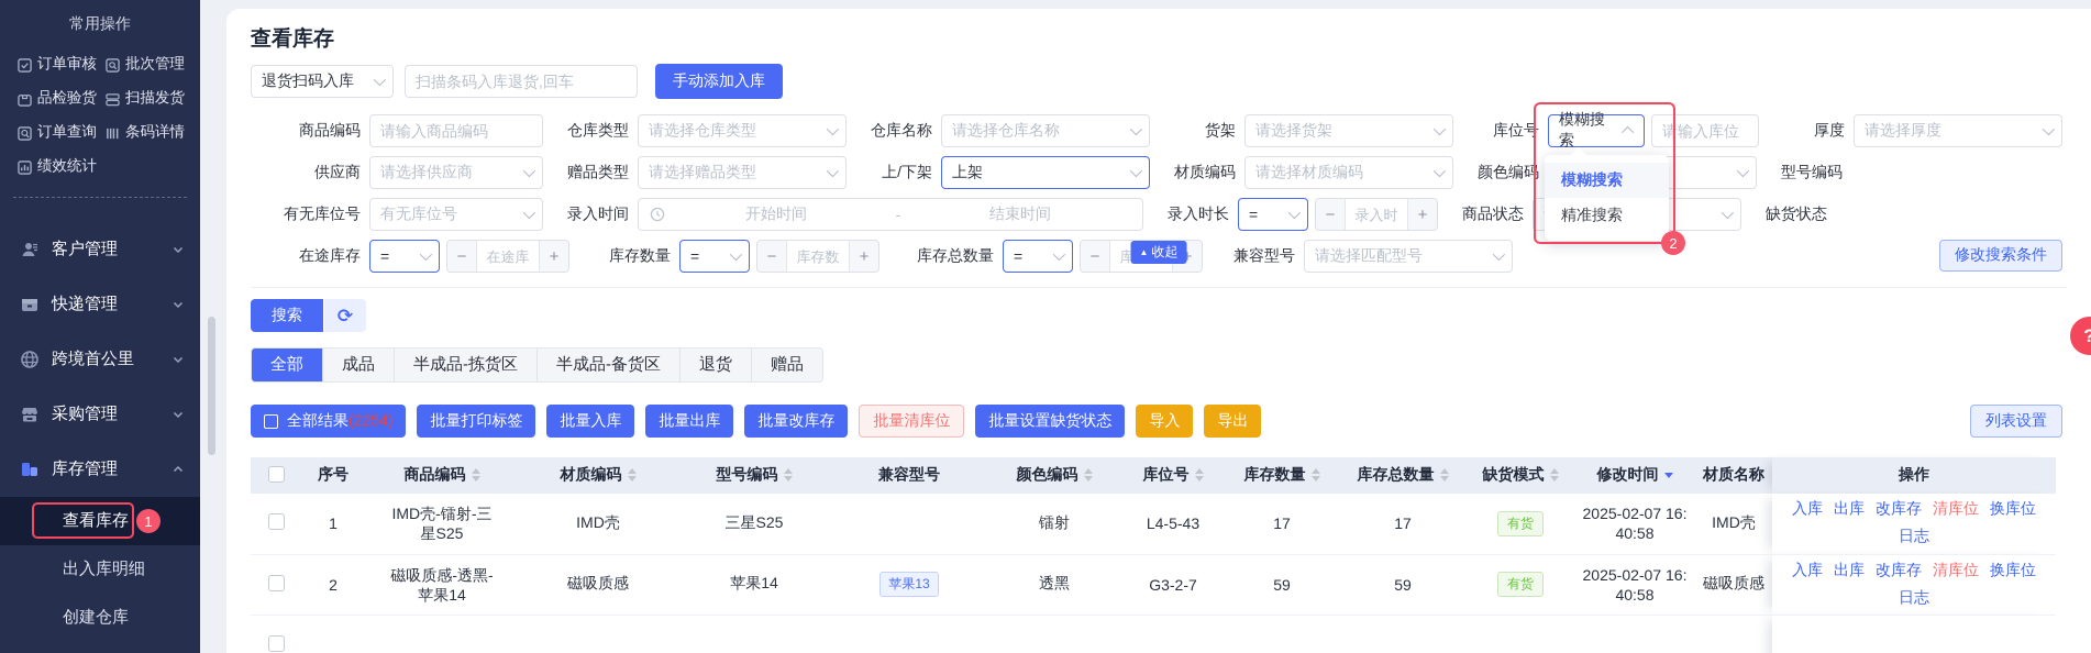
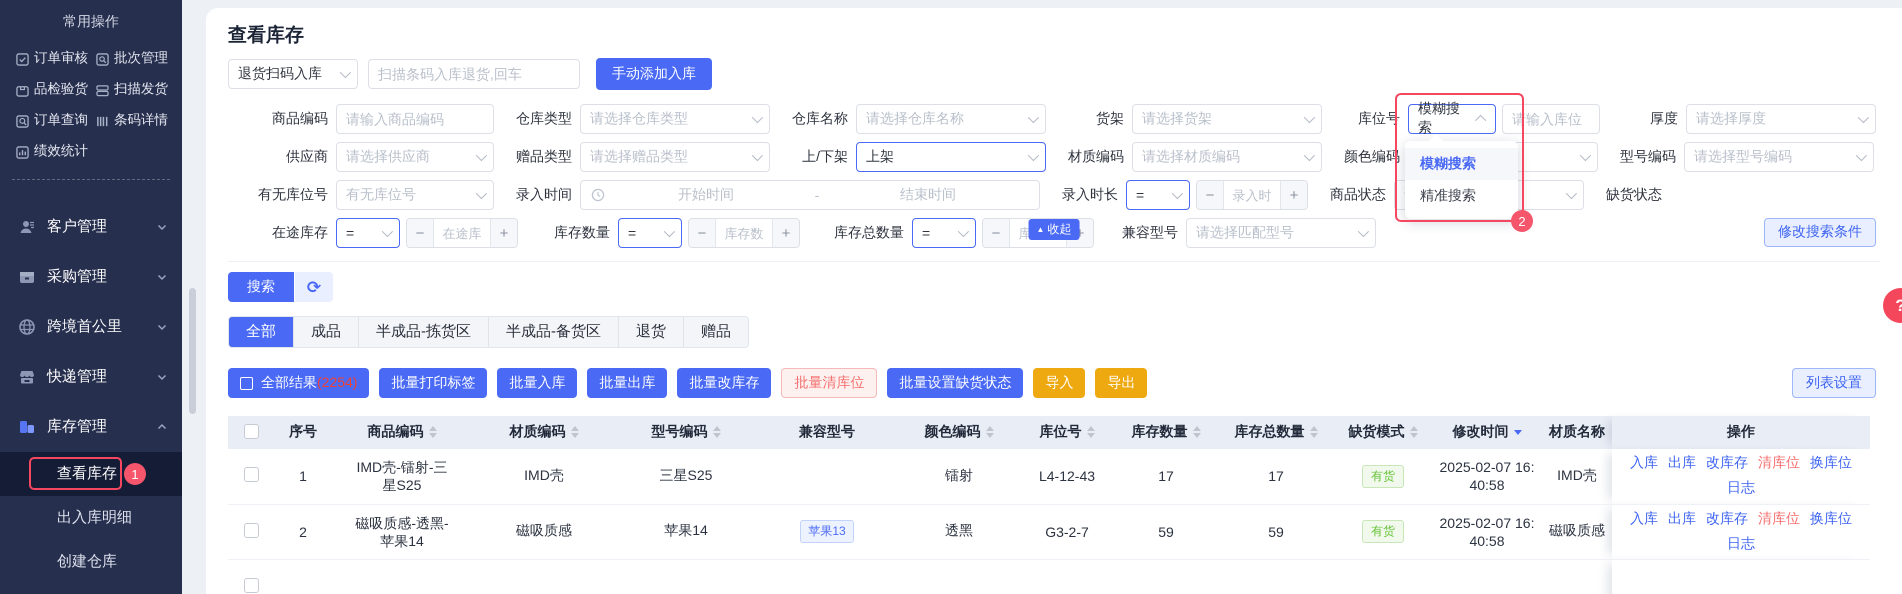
  常用操作
  订单审核
  批次管理
  品检验货
  扫描发货
  订单查询
  条码详情
  绩效统计
  客户管理
- 快递管理
+ 采购管理
  跨境首公里
- 采购管理
+ 快递管理
  库存管理
  查看库存
  1
  出入库明细
  创建仓库
  查看库存
  退货扫码入库
  扫描条码入库退货,回车
  手动添加入库
  商品编码
  请输入商品编码
  仓库类型
  请选择仓库类型
  仓库名称
  请选择仓库名称
  货架
  请选择货架
  库位号
  模糊搜索
  请输入库位
  模糊搜索
  精准搜索
  2
  厚度
  请选择厚度
  供应商
  请选择供应商
  赠品类型
  请选择赠品类型
  上/下架
  上架
  材质编码
  请选择材质编码
  颜色编码
  型号编码
+ 请选择型号编码
  有无库位号
  有无库位号
  录入时间
  开始时间
  -
  结束时间
  录入时长
  =
  −
  录入时
  +
  商品状态
  缺货状态
  在途库存
  =
  −
  在途库
  +
  库存数量
  =
  −
  库存数
  +
  库存总数量
  =
  −
  +
  兼容型号
  请选择匹配型号
  ▲
  收起
  修改搜索条件
  搜索
  ⟳
  全部
  成品
  半成品-拣货区
  半成品-备货区
  退货
  赠品
  全部结果(2254)
  批量打印标签
  批量入库
  批量出库
  批量改库存
  批量清库位
  批量设置缺货状态
  导入
  导出
  列表设置
  	序号	商品编码	材质编码	型号编码	兼容型号	颜色编码	库位号	库存数量	库存总数量	缺货模式	修改时间	材质名称	操作
- 	1	IMD壳-镭射-三星S25	IMD壳	三星S25		镭射	L4-5-43	17	17	有货	2025-02-07 16:40:58	IMD壳	入库 出库 改库存 清库位 换库位 日志
+ 	1	IMD壳-镭射-三星S25	IMD壳	三星S25		镭射	L4-12-43	17	17	有货	2025-02-07 16:40:58	IMD壳	入库 出库 改库存 清库位 换库位 日志
  	2	磁吸质感-透黑-苹果14	磁吸质感	苹果14	苹果13	透黑	G3-2-7	59	59	有货	2025-02-07 16:40:58	磁吸质感	入库 出库 改库存 清库位 换库位 日志
  ?
